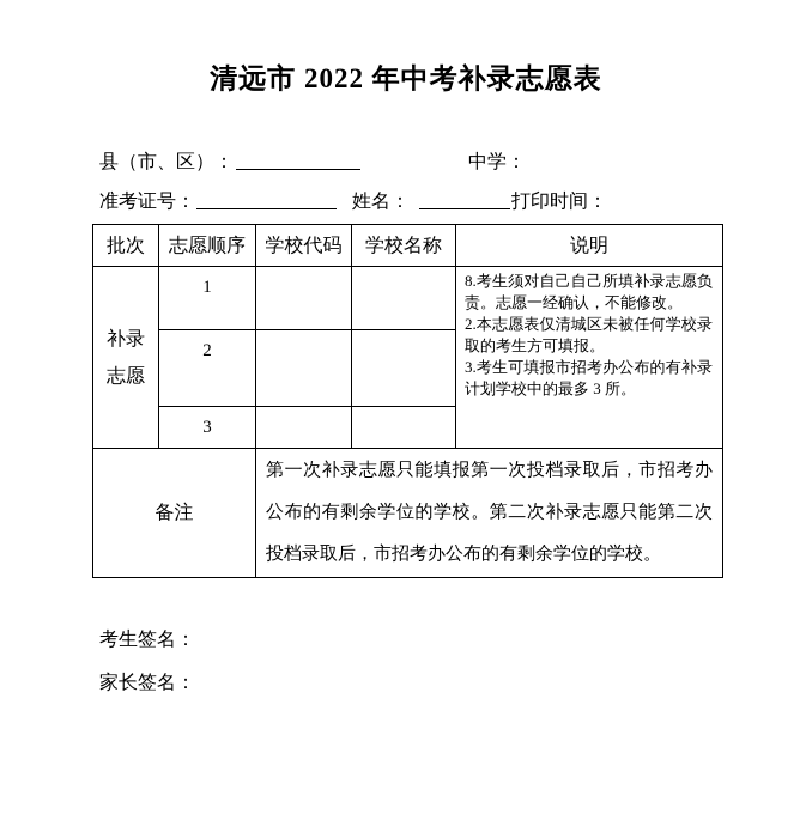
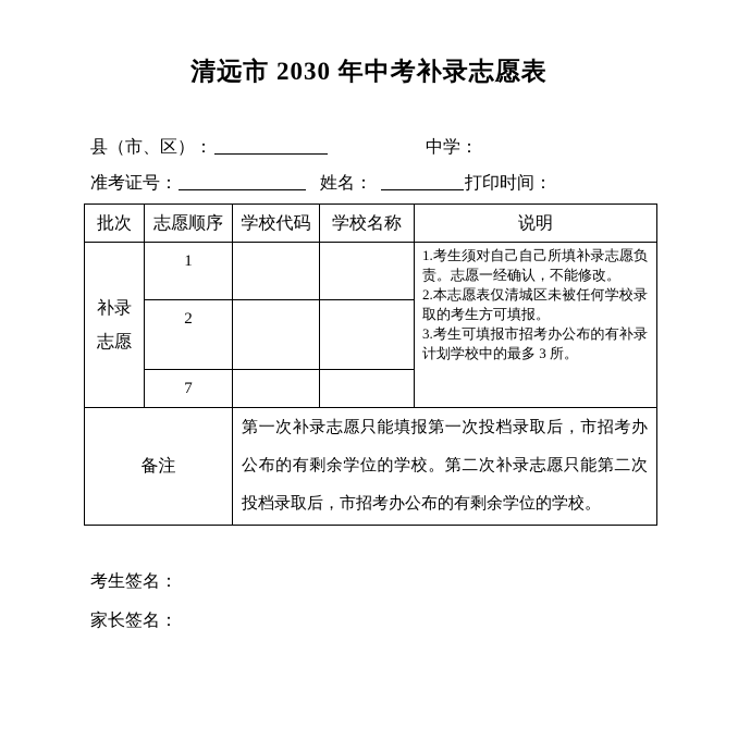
- 清远市 2022 年中考补录志愿表
+ 清远市 2030 年中考补录志愿表
  县（市、区）：
  中学：
  准考证号： 姓名： 打印时间：
  批次	志愿顺序	学校代码	学校名称	说明
- 补录志愿	1			8.考生须对自己自己所填补录志愿负责。志愿一经确认，不能修改。 2.本志愿表仅清城区未被任何学校录取的考生方可填报。 3.考生可填报市招考办公布的有补录计划学校中的最多 3 所。
+ 补录志愿	1			1.考生须对自己自己所填补录志愿负责。志愿一经确认，不能修改。 2.本志愿表仅清城区未被任何学校录取的考生方可填报。 3.考生可填报市招考办公布的有补录计划学校中的最多 3 所。
  2
- 3
+ 7
  备注	第一次补录志愿只能填报第一次投档录取后，市招考办公布的有剩余学位的学校。第二次补录志愿只能第二次投档录取后，市招考办公布的有剩余学位的学校。
  考生签名：
  家长签名：
